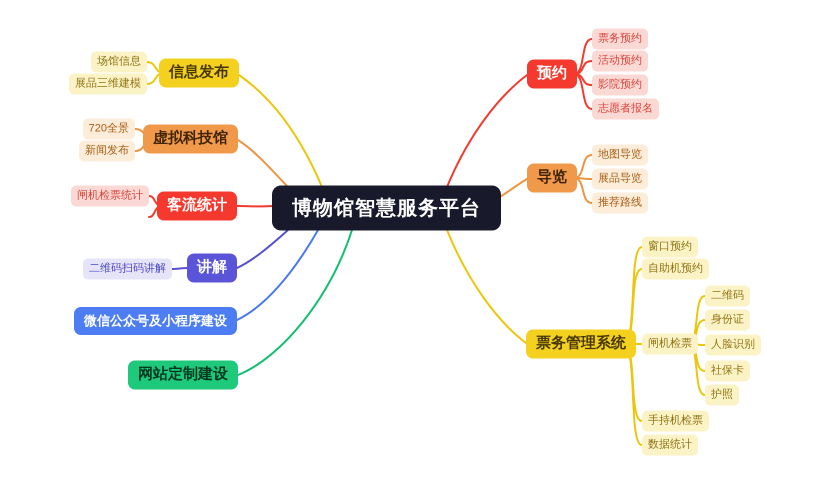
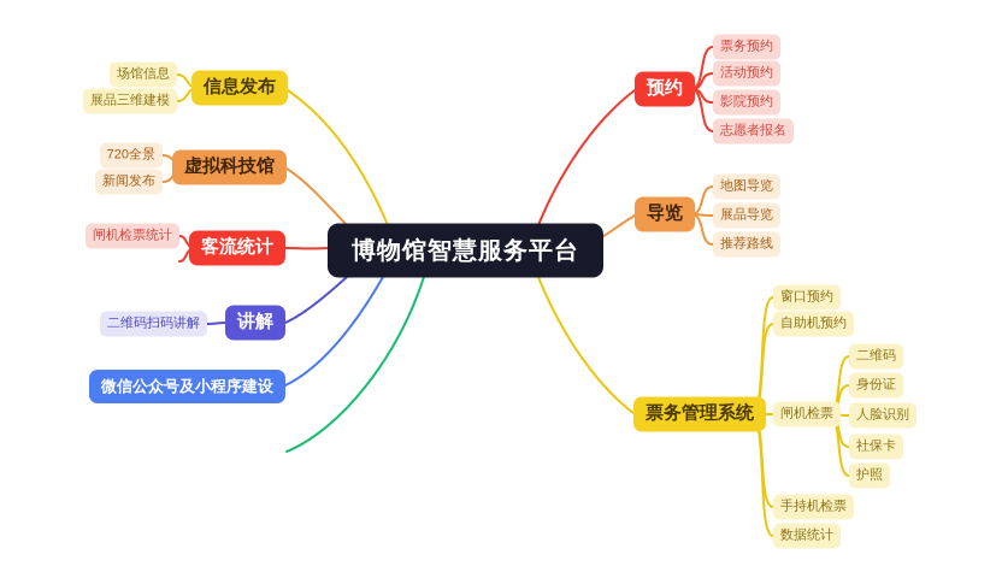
  博物馆智慧服务平台
  信息发布
  场馆信息
  展品三维建模
  虚拟科技馆
  720全景
  新闻发布
  客流统计
  闸机检票统计
  讲解
  二维码扫码讲解
  微信公众号及小程序建设
- 网站定制建设
  预约
  票务预约
  活动预约
  影院预约
  志愿者报名
  导览
  地图导览
  展品导览
  推荐路线
  票务管理系统
  窗口预约
  自助机预约
  闸机检票
  二维码
  身份证
  人脸识别
  社保卡
  护照
  手持机检票
  数据统计
